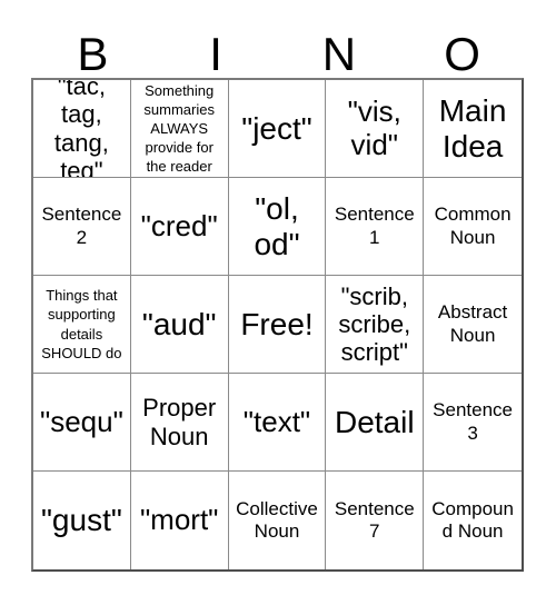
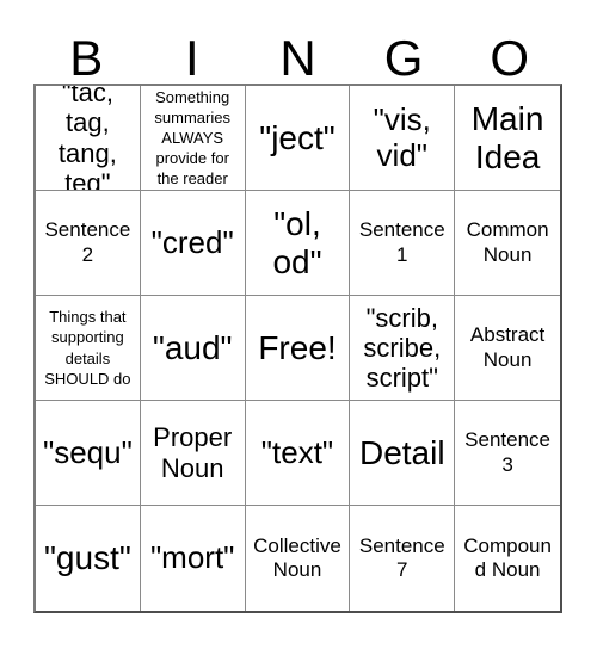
  B
  I
  N
+ G
  O
  "tac, tag, tang, teg"
  Something summaries ALWAYS provide for the reader
  "ject"
  "vis, vid"
  Main Idea
  Sentence 2
  "cred"
  "ol, od"
  Sentence 1
  Common Noun
  Things that supporting details SHOULD do
  "aud"
  Free!
  "scrib, scribe, script"
  Abstract Noun
  "sequ"
  Proper Noun
  "text"
  Detail
  Sentence 3
  "gust"
  "mort"
  Collective Noun
  Sentence 7
  Compound Noun
